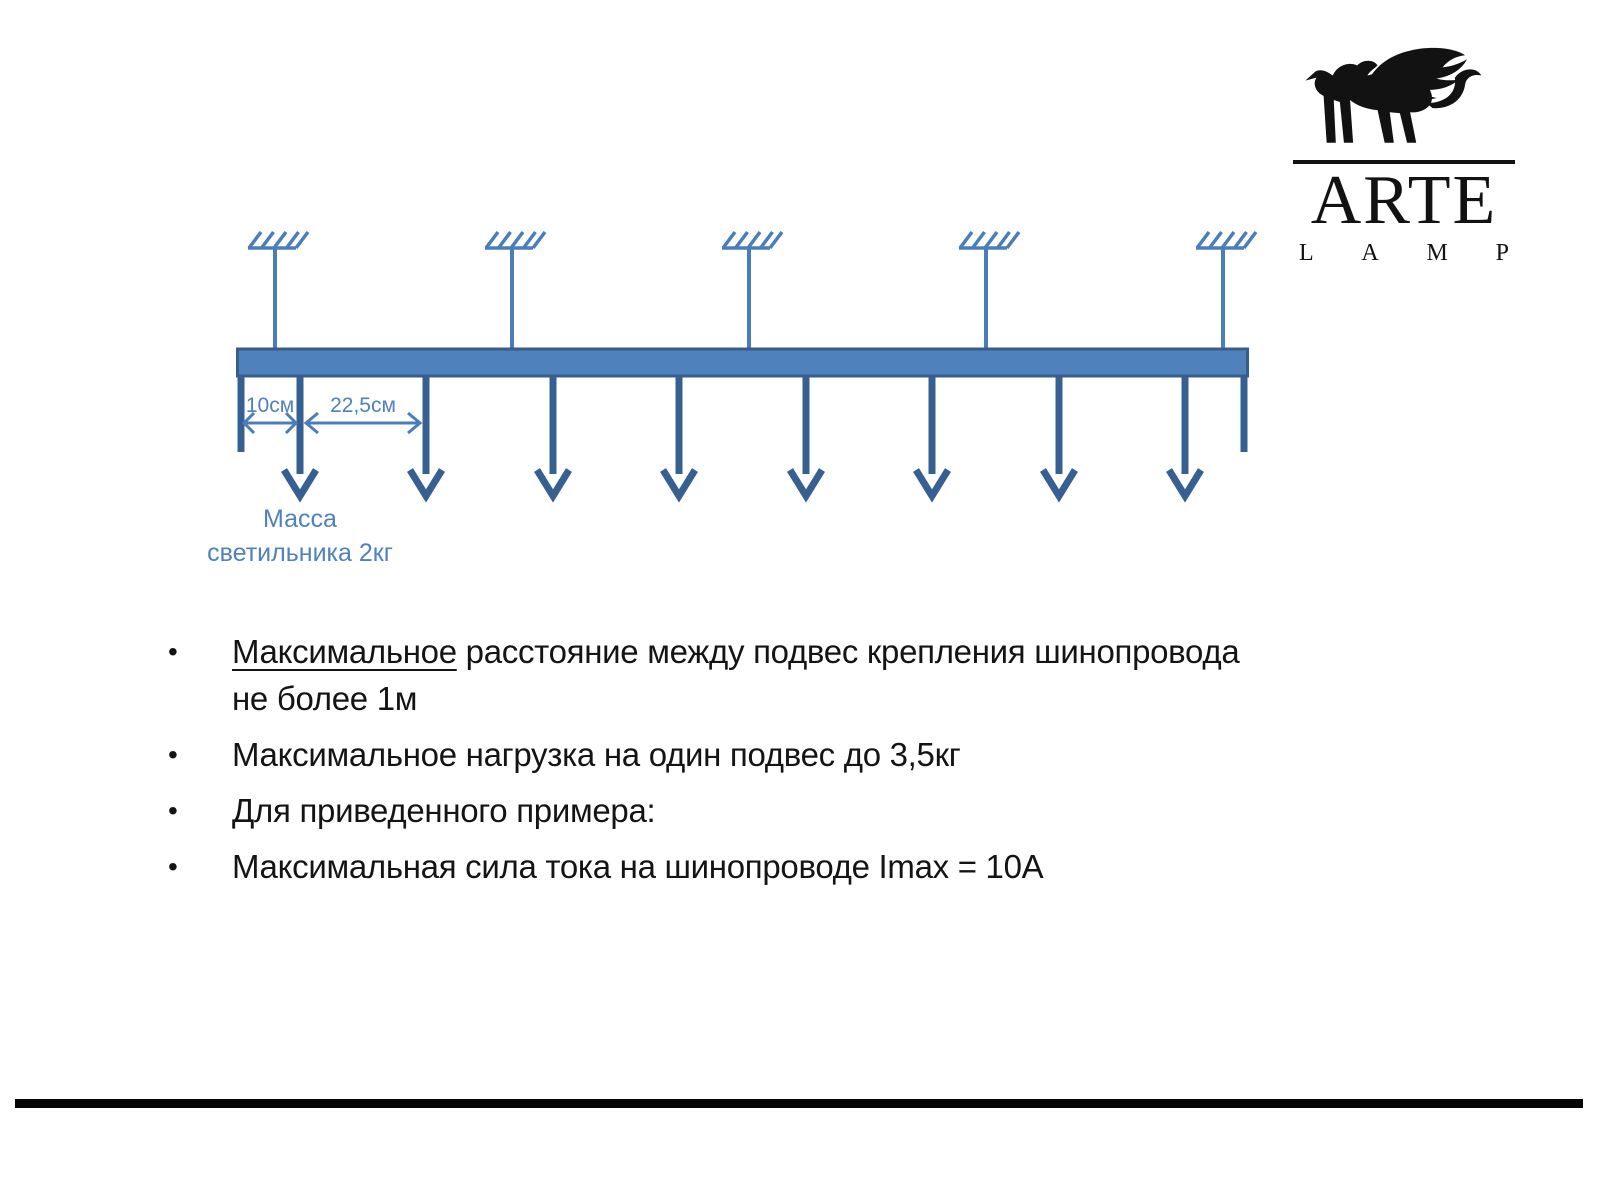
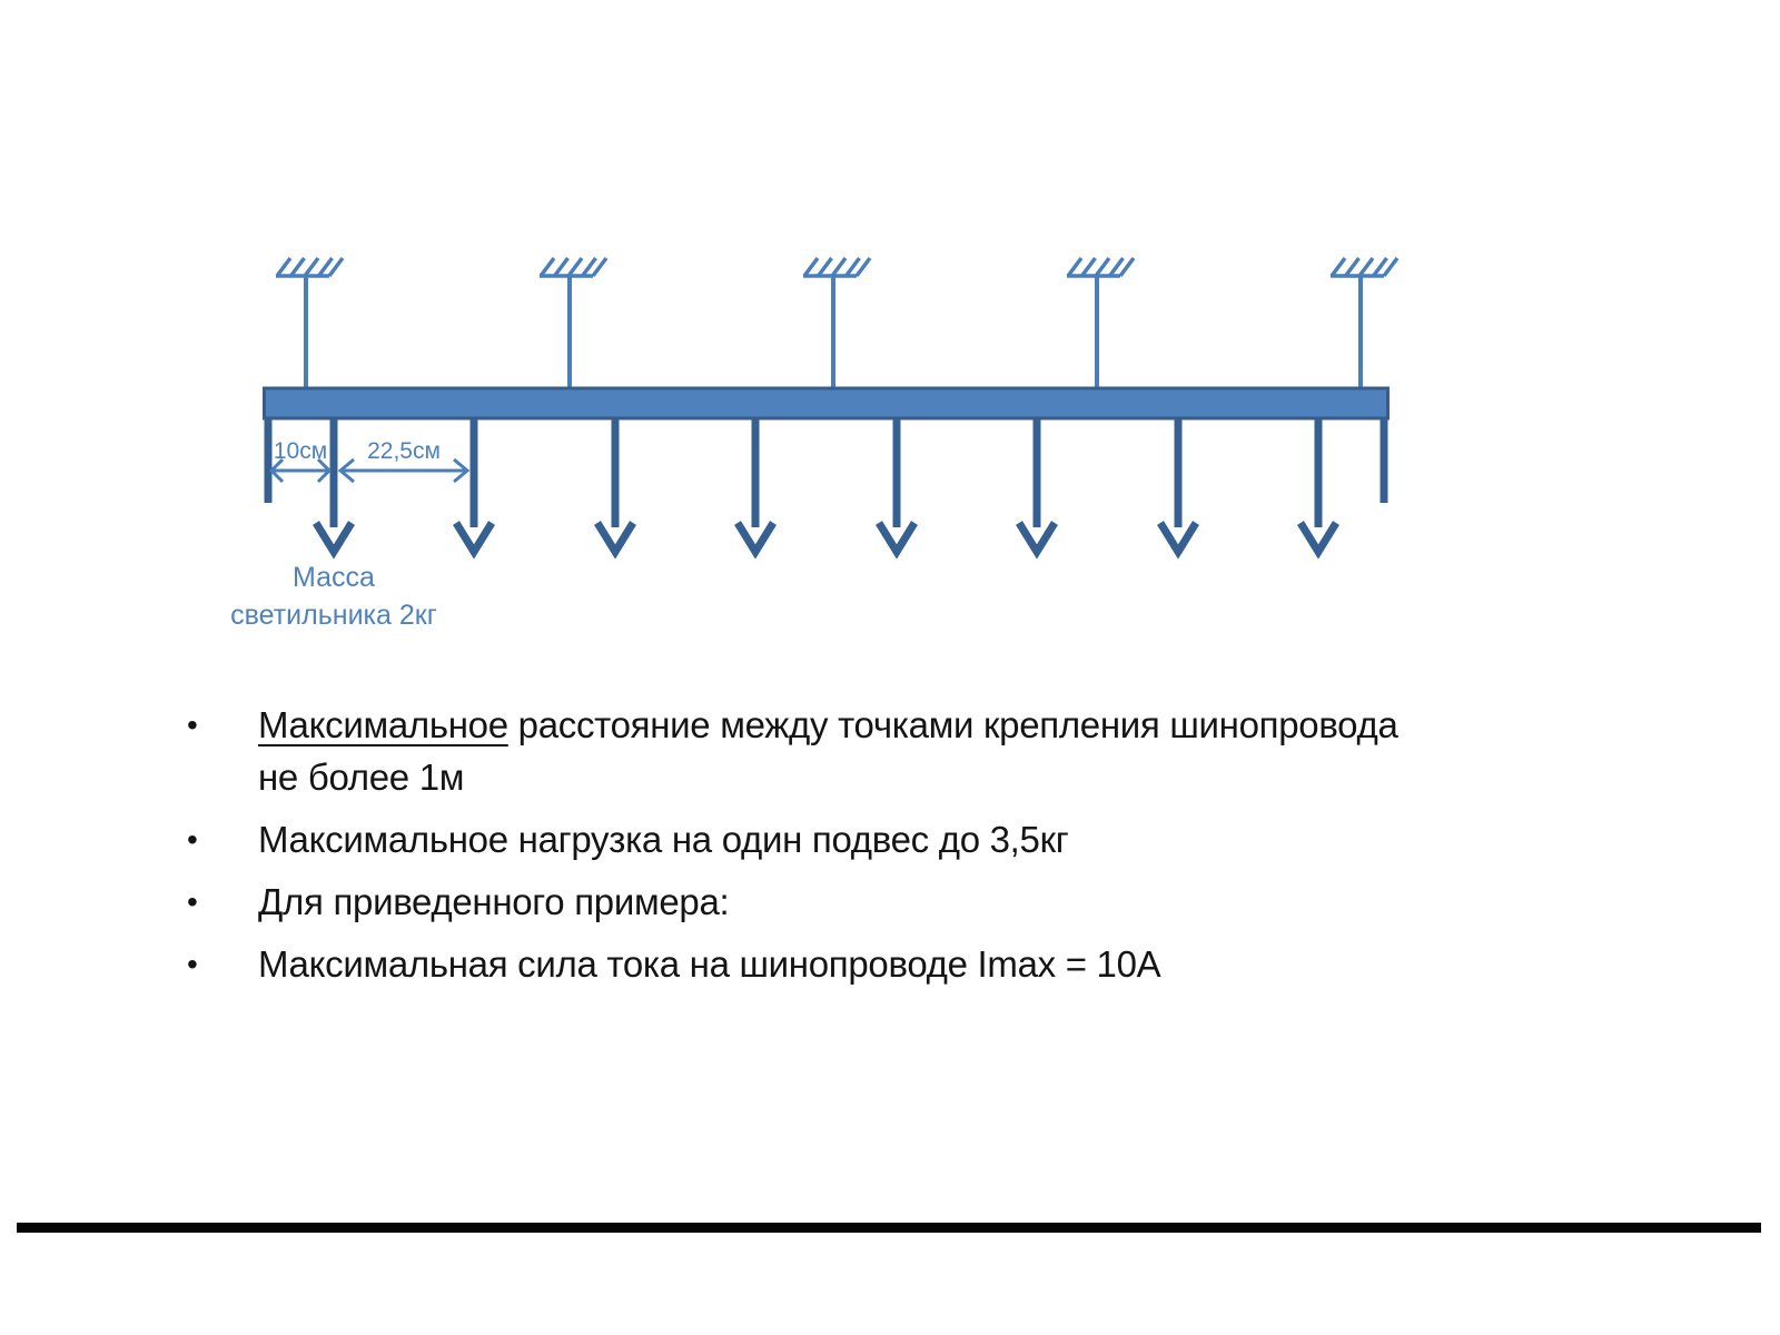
- ARTE
- L
- A
- M
- P
  10см
  22,5см
  Масса
  светильника 2кг
  •
- Максимальное расстояние между подвес крепления шинопровода
+ Максимальное расстояние между точками крепления шинопровода
  не более 1м
  •
  Максимальное нагрузка на один подвес до 3,5кг
  •
  Для приведенного примера:
  •
  Максимальная сила тока на шинопроводе Imax = 10A
